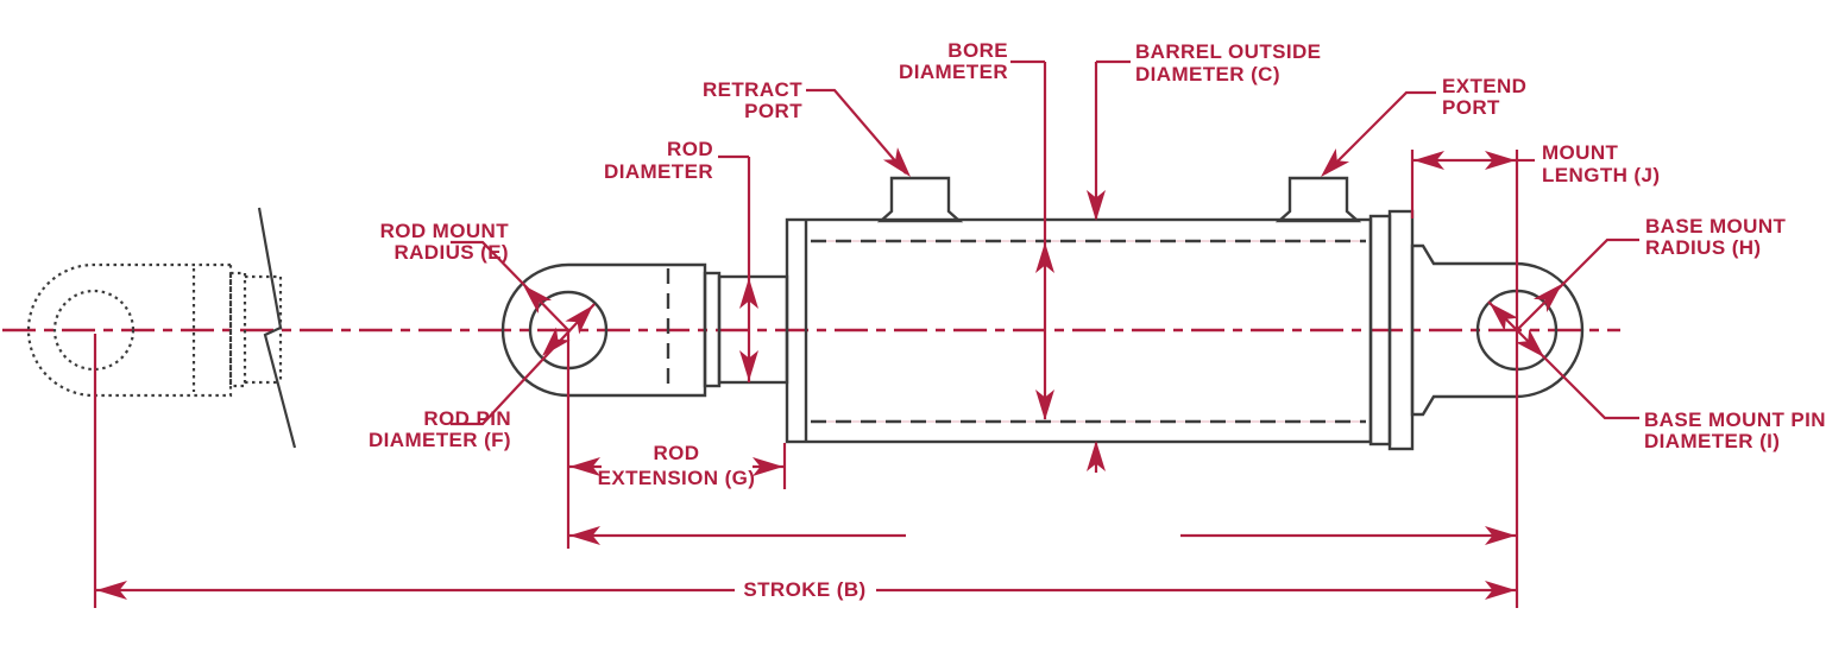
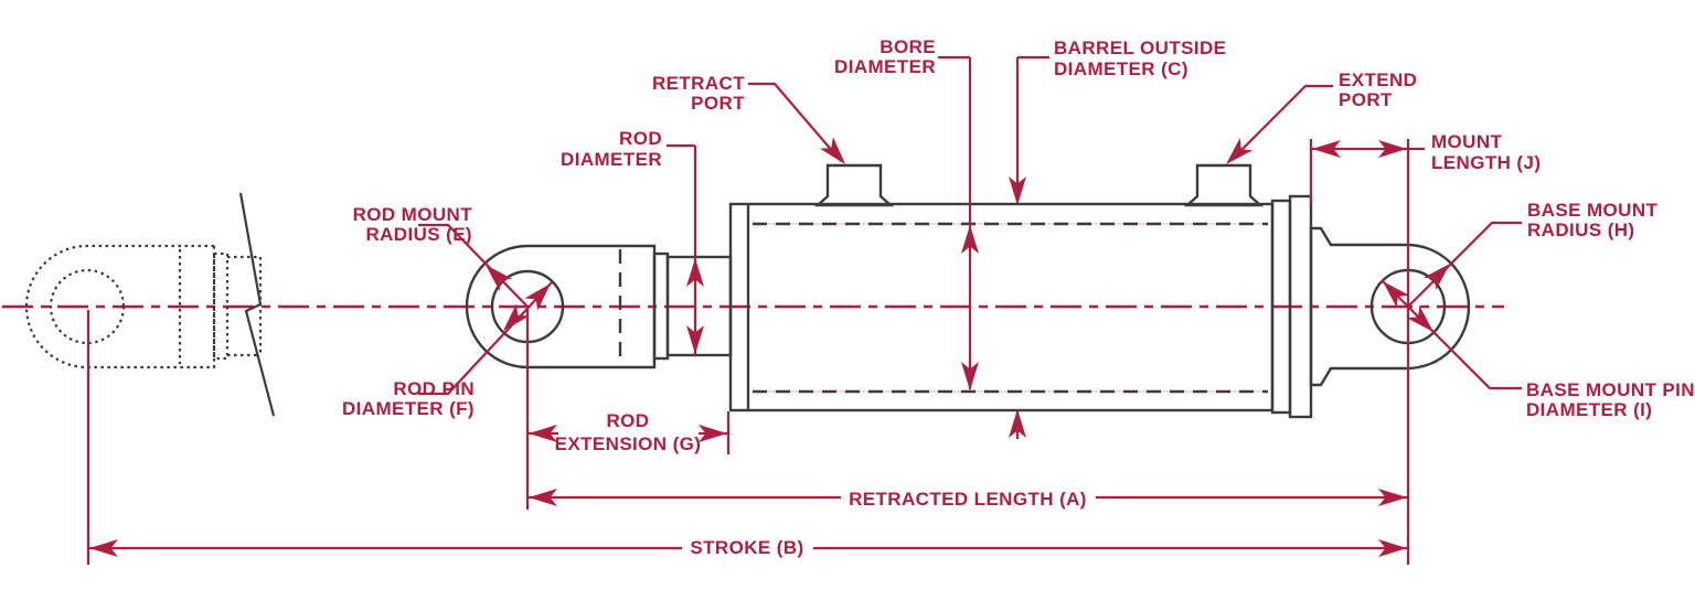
  BORE
  DIAMETER
  BARREL OUTSIDE
  DIAMETER (C)
  RETRACT
  PORT
  EXTEND
  PORT
  ROD
  DIAMETER
  MOUNT
  LENGTH (J)
  ROD MOUNT
  RADIUS (E)
  ROD PIN
  DIAMETER (F)
  BASE MOUNT
  RADIUS (H)
  BASE MOUNT PIN
  DIAMETER (I)
  ROD
  EXTENSION (G)
+ RETRACTED LENGTH (A)
  STROKE (B)
